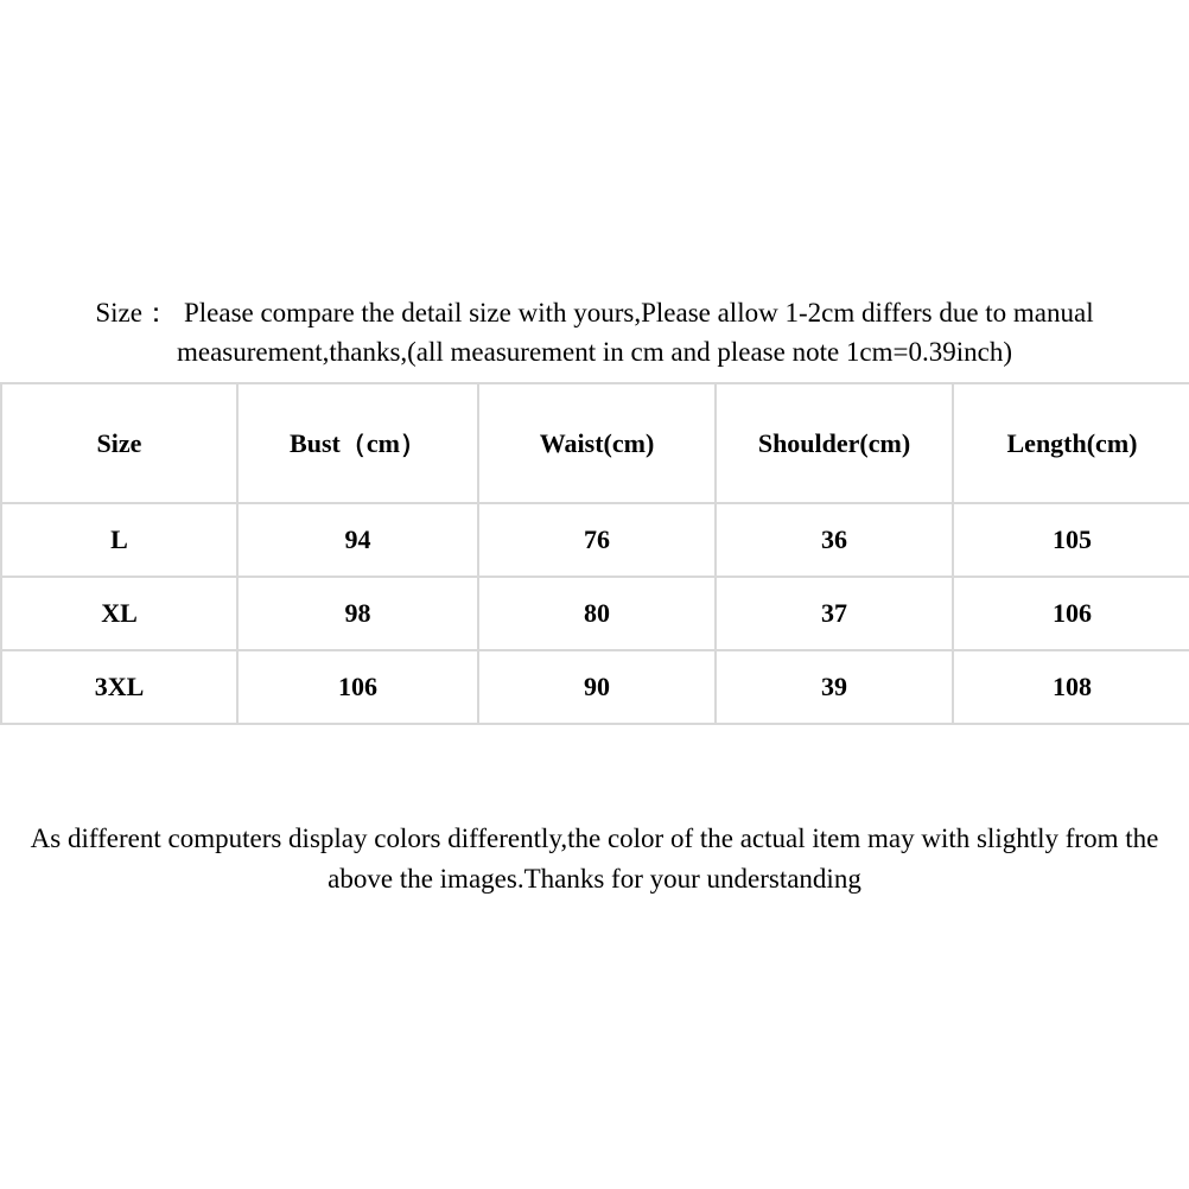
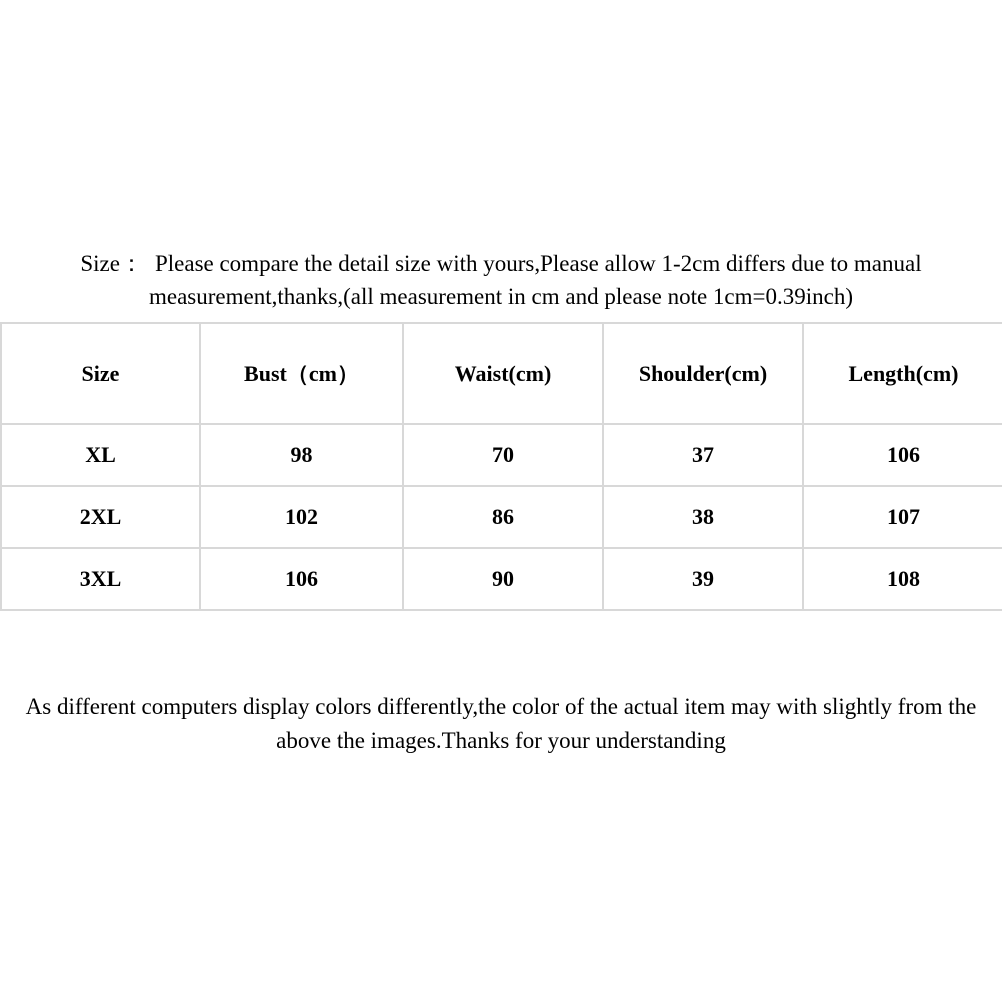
  Size： Please compare the detail size with yours,Please allow 1-2cm differs due to manual measurement,thanks,(all measurement in cm and please note 1cm=0.39inch)
  Size	Bust（cm）	Waist(cm)	Shoulder(cm)	Length(cm)
- L	94	76	36	105
- XL	98	80	37	106
+ XL	98	70	37	106
+ 2XL	102	86	38	107
  3XL	106	90	39	108
  As different computers display colors differently,the color of the actual item may with slightly from the above the images.Thanks for your understanding
